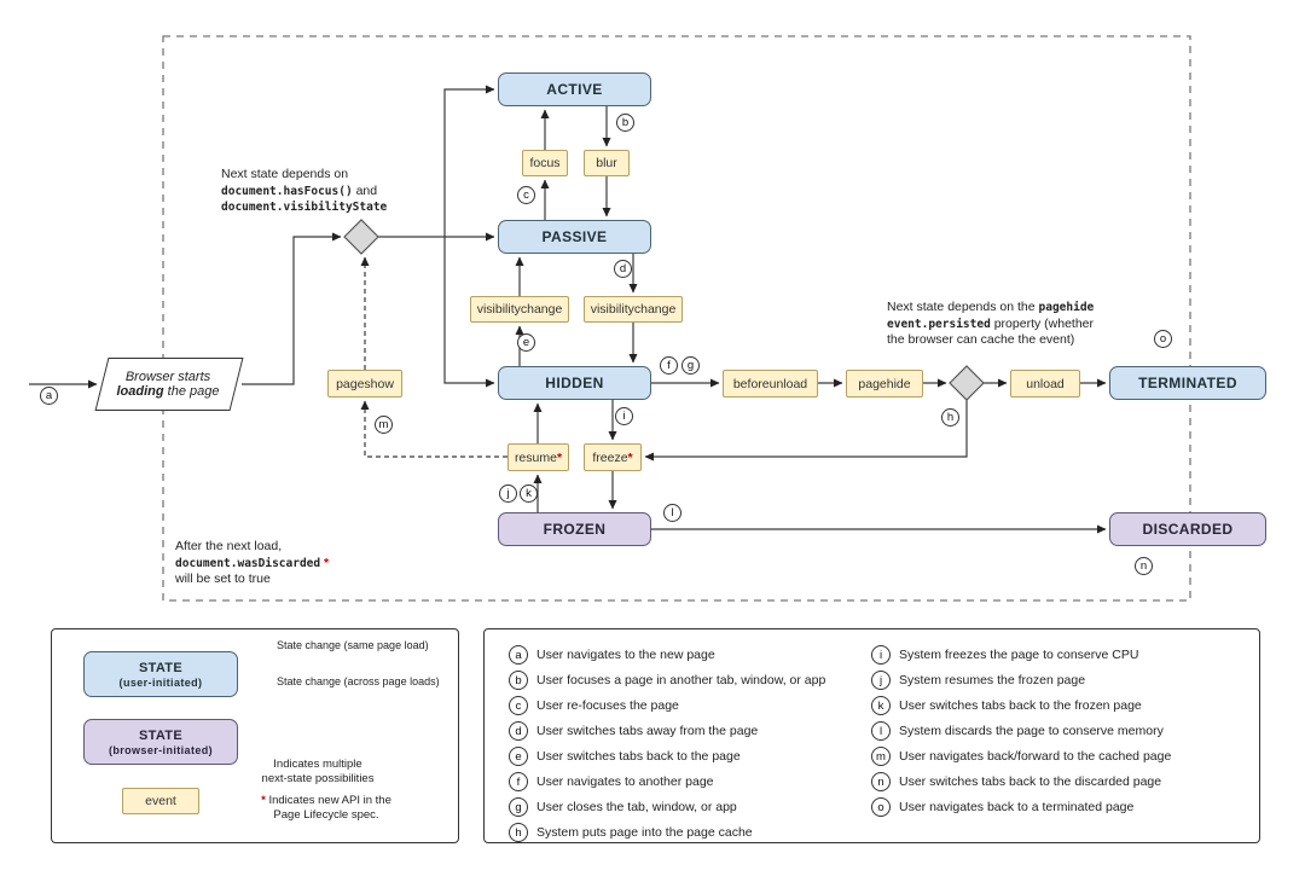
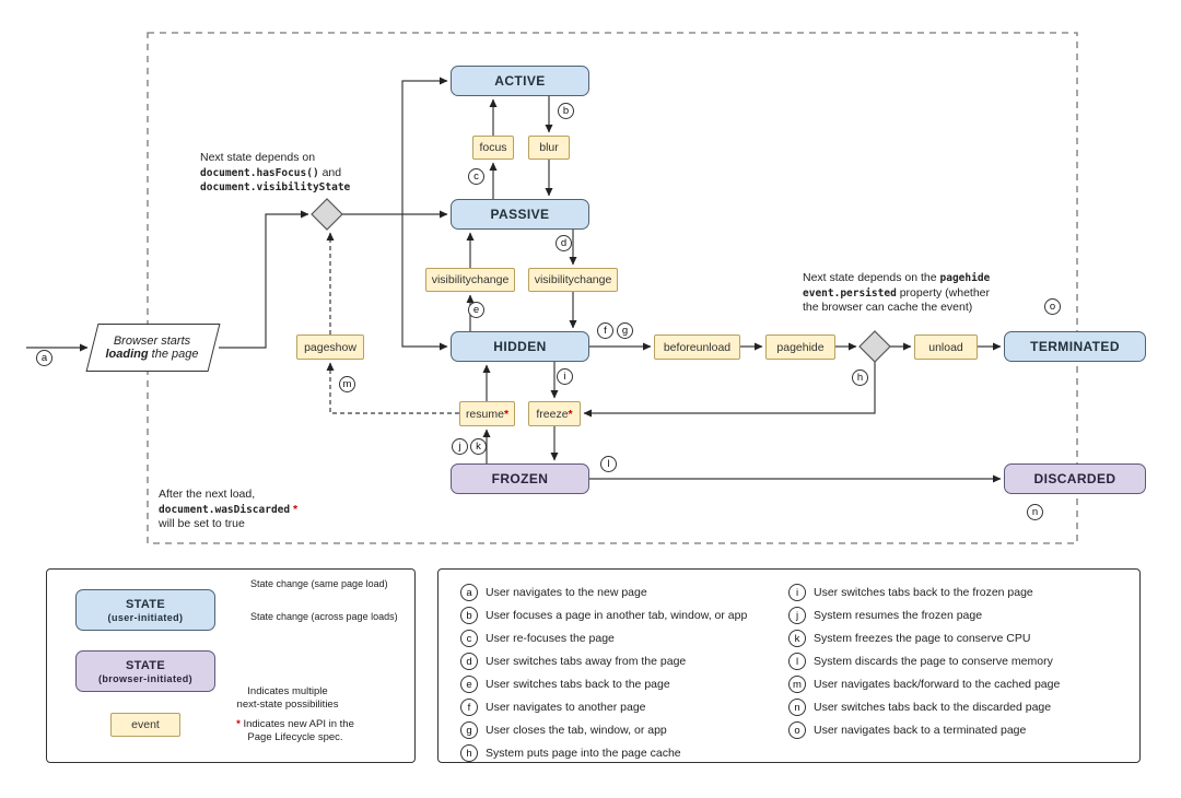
  Browser starts
  loading the page
  ACTIVE
  PASSIVE
  HIDDEN
  TERMINATED
  FROZEN
  DISCARDED
  focus
  blur
  visibilitychange
  visibilitychange
  pageshow
  beforeunload
  pagehide
  unload
  resume
  *
  freeze
  *
  a
  b
  c
  d
  e
  f
  g
  h
  i
  j
  k
  l
  m
  n
  o
  Next state depends on
  document.hasFocus() and
  document.visibilityState
  Next state depends on the pagehide
  event.persisted property (whether
  the browser can cache the event)
  After the next load,
  document.wasDiscarded *
  will be set to true
  STATE
  (user-initiated)
  STATE
  (browser-initiated)
  event
  State change (same page load)
  State change (across page loads)
  Indicates multiple
  next-state possibilities
  * Indicates new API in the
  Page Lifecycle spec.
  a
  User navigates to the new page
  b
  User focuses a page in another tab, window, or app
  c
  User re-focuses the page
  d
  User switches tabs away from the page
  e
  User switches tabs back to the page
  f
  User navigates to another page
  g
  User closes the tab, window, or app
  h
  System puts page into the page cache
  i
- System freezes the page to conserve CPU
+ User switches tabs back to the frozen page
  j
  System resumes the frozen page
  k
- User switches tabs back to the frozen page
+ System freezes the page to conserve CPU
  l
  System discards the page to conserve memory
  m
  User navigates back/forward to the cached page
  n
  User switches tabs back to the discarded page
  o
  User navigates back to a terminated page
